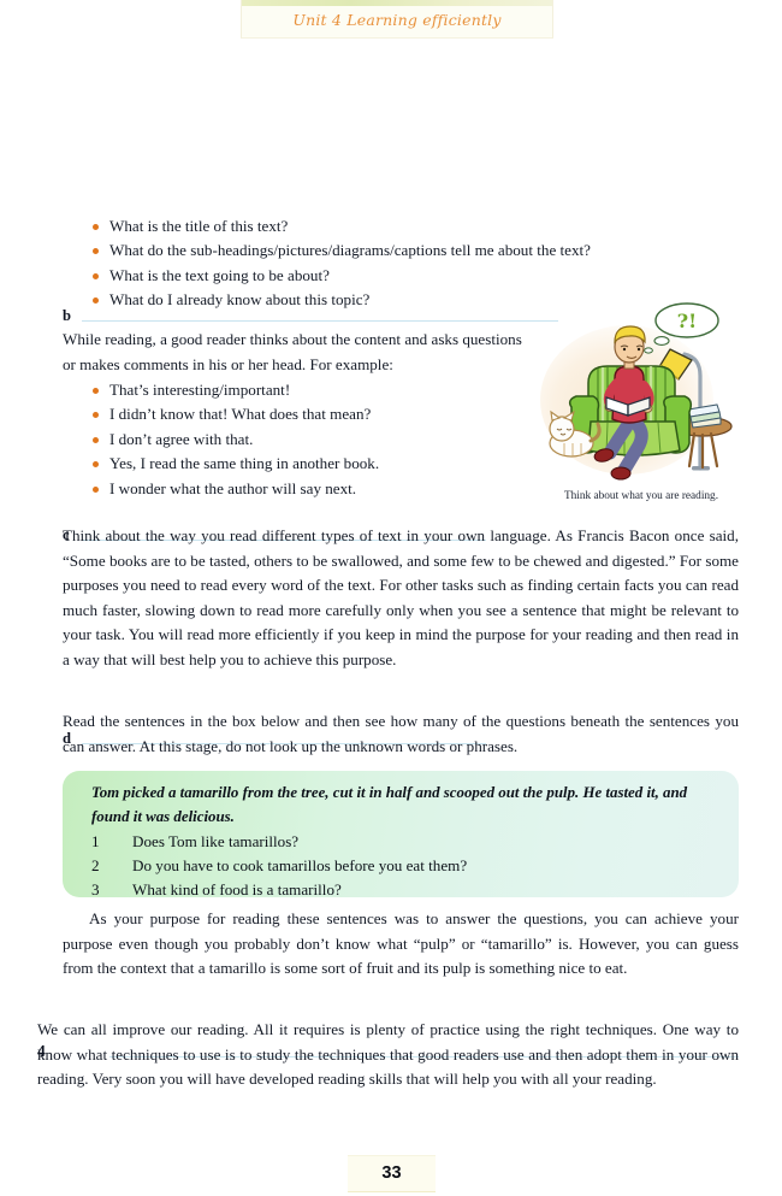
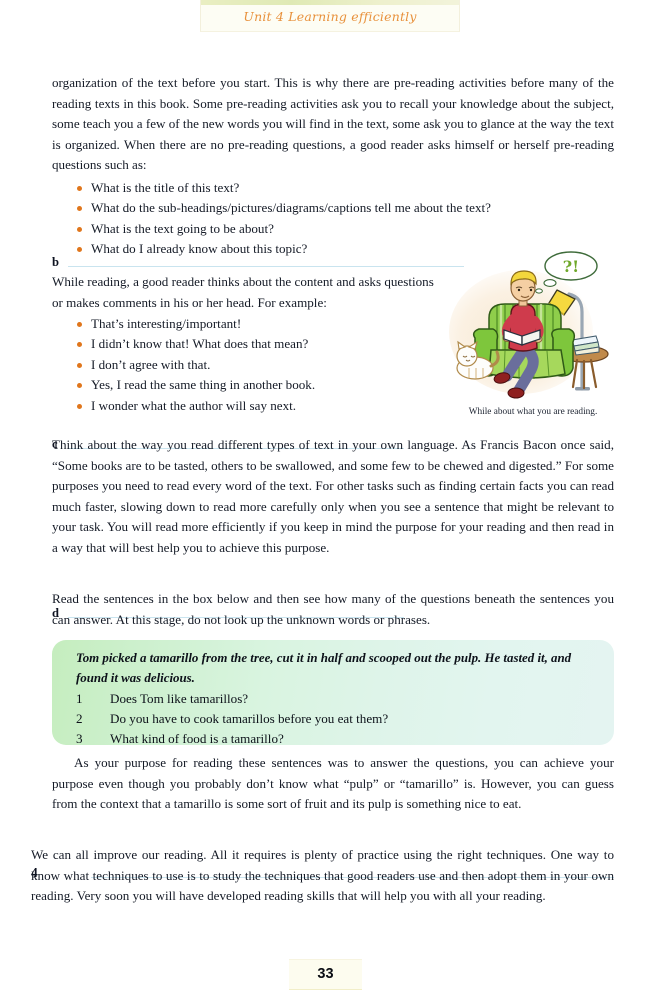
  Unit 4 Learning efficiently
+ organization of the text before you start. This is why there are pre-reading activities before many of the reading texts in this book. Some pre-reading activities ask you to recall your knowledge about the subject, some teach you a few of the new words you will find in the text, some ask you to glance at the way the text is organized. When there are no pre-reading questions, a good reader asks himself or herself pre-reading questions such as:
  What is the title of this text?
  What do the sub-headings/pictures/diagrams/captions tell me about the text?
  What is the text going to be about?
  What do I already know about this topic?
  b
  While reading, a good reader thinks about the content and asks questions or makes comments in his or her head. For example:
  That’s interesting/important!
  I didn’t know that! What does that mean?
  I don’t agree with that.
  Yes, I read the same thing in another book.
  I wonder what the author will say next.
  ?!
- Think about what you are reading.
+ While about what you are reading.
  c
  Think about the way you read different types of text in your own language. As Francis Bacon once said, “Some books are to be tasted, others to be swallowed, and some few to be chewed and digested.” For some purposes you need to read every word of the text. For other tasks such as finding certain facts you can read much faster, slowing down to read more carefully only when you see a sentence that might be relevant to your task. You will read more efficiently if you keep in mind the purpose for your reading and then read in a way that will best help you to achieve this purpose.
  d
  Read the sentences in the box below and then see how many of the questions beneath the sentences you can answer. At this stage, do not look up the unknown words or phrases.
  Tom picked a tamarillo from the tree, cut it in half and scooped out the pulp. He tasted it, and found it was delicious.
  1
  Does Tom like tamarillos?
  2
  Do you have to cook tamarillos before you eat them?
  3
  What kind of food is a tamarillo?
  As your purpose for reading these sentences was to answer the questions, you can achieve your purpose even though you probably don’t know what “pulp” or “tamarillo” is. However, you can guess from the context that a tamarillo is some sort of fruit and its pulp is something nice to eat.
  4
  We can all improve our reading. All it requires is plenty of practice using the right techniques. One way to know what techniques to use is to study the techniques that good readers use and then adopt them in your own reading. Very soon you will have developed reading skills that will help you with all your reading.
  33
